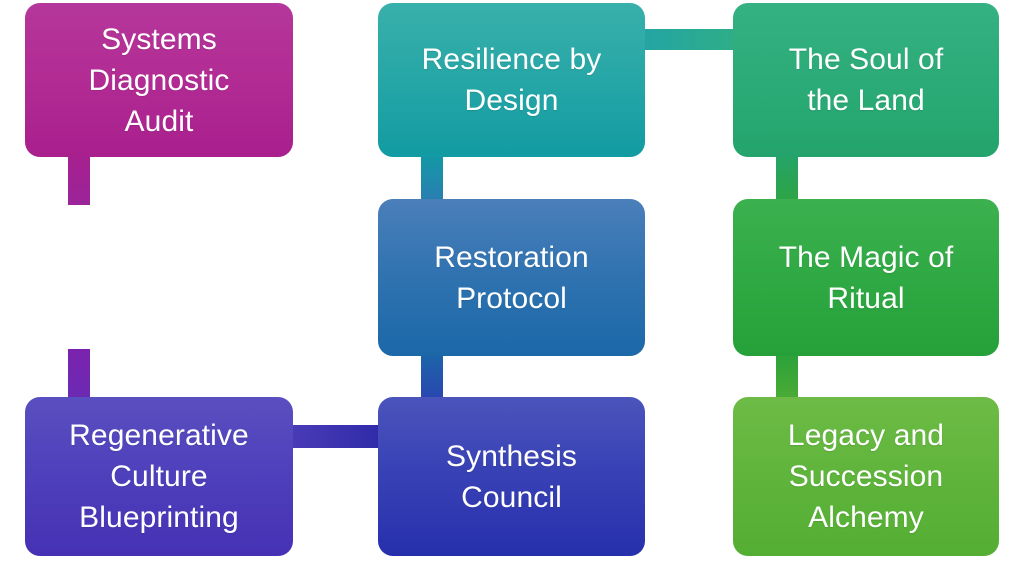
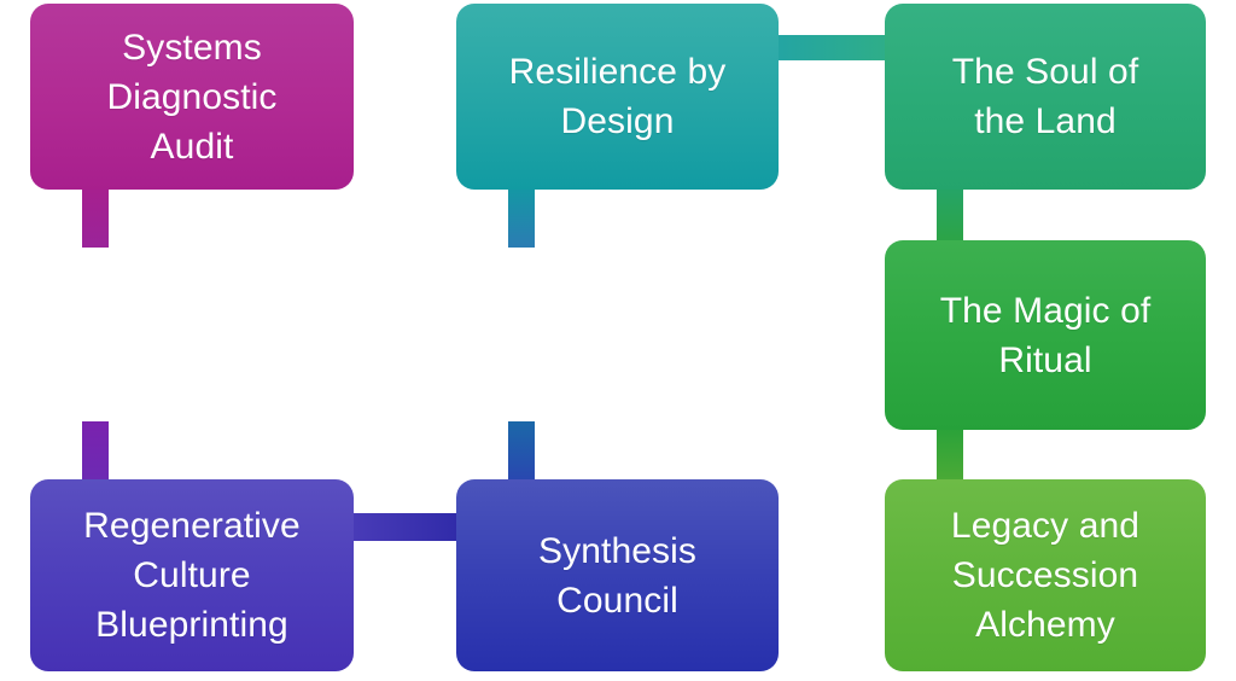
  Systems
  Diagnostic
  Audit
  Regenerative
  Culture
  Blueprinting
  Resilience by
  Design
- Restoration
- Protocol
  Synthesis
  Council
  The Soul of
  the Land
  The Magic of
  Ritual
  Legacy and
  Succession
  Alchemy
